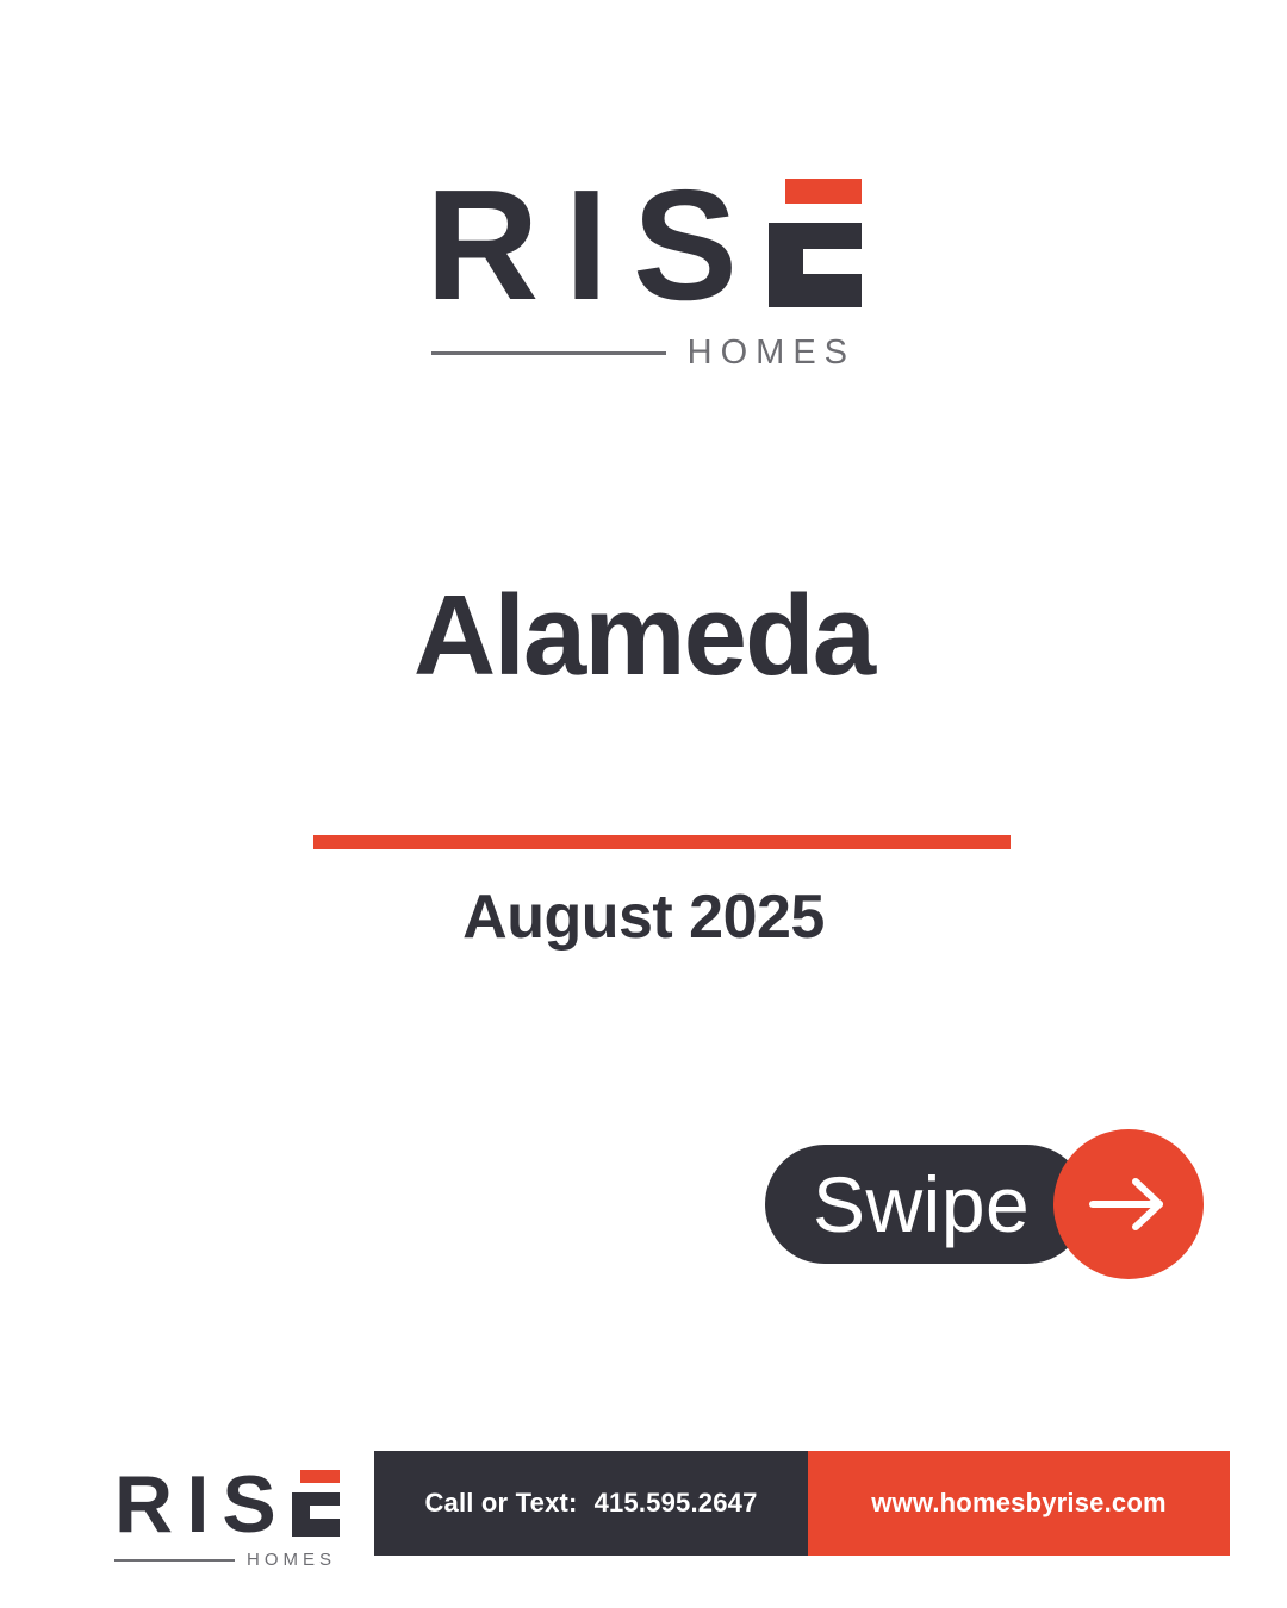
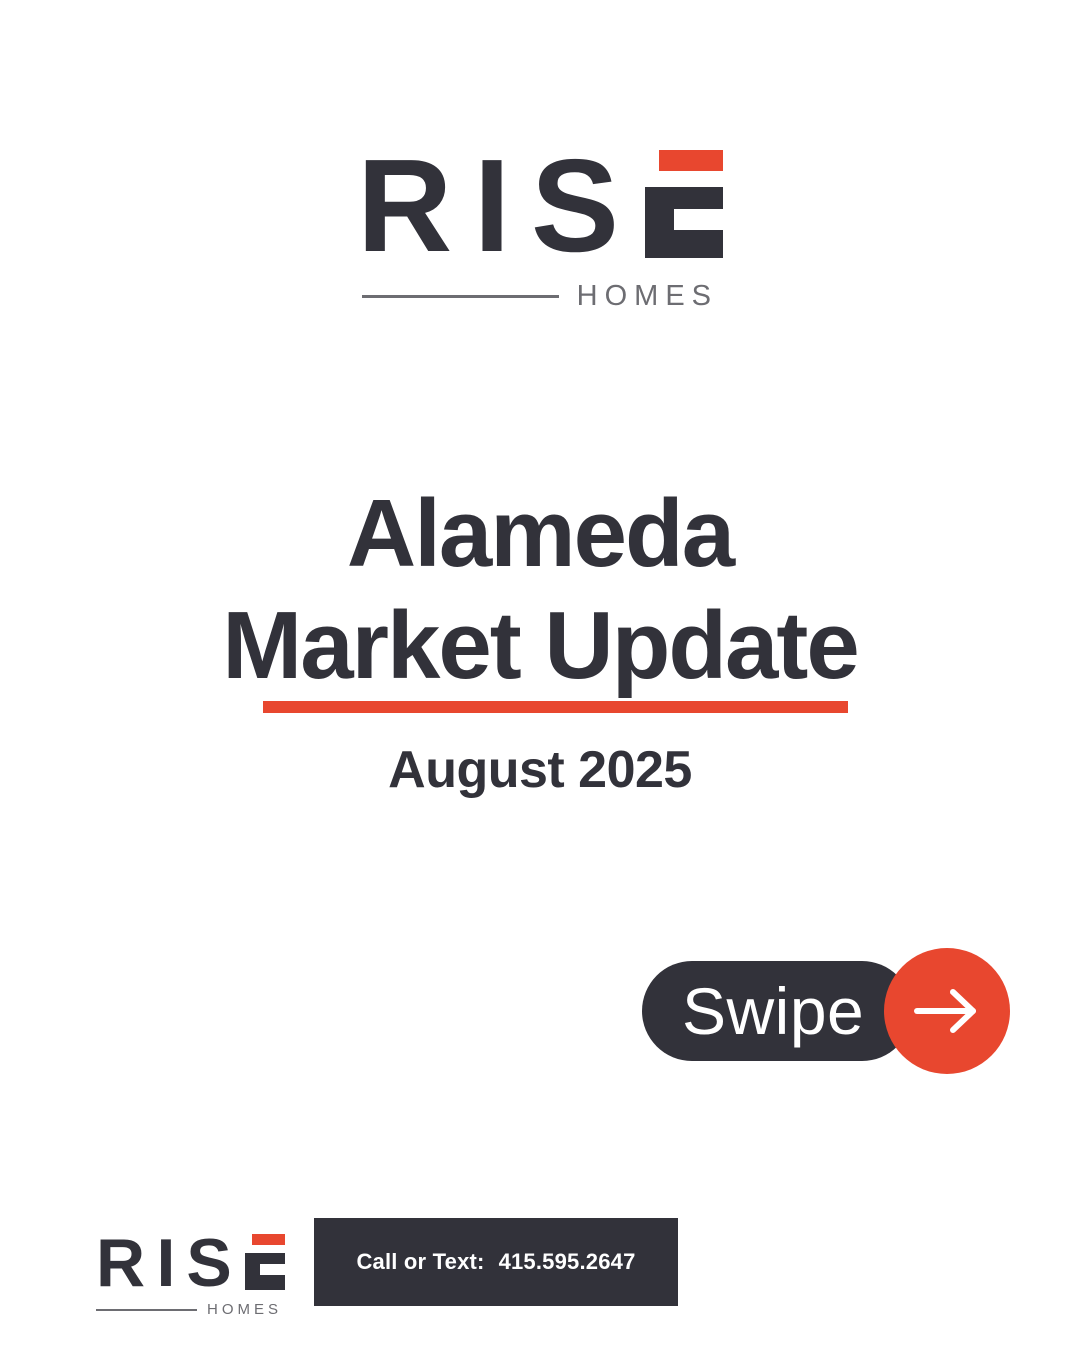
  R
  I
  S
  HOMES
  Alameda
+ Market Update
  August 2025
  Swipe
  R
  I
  S
  HOMES
  Call or Text:
  415.595.2647
- www.homesbyrise.com
